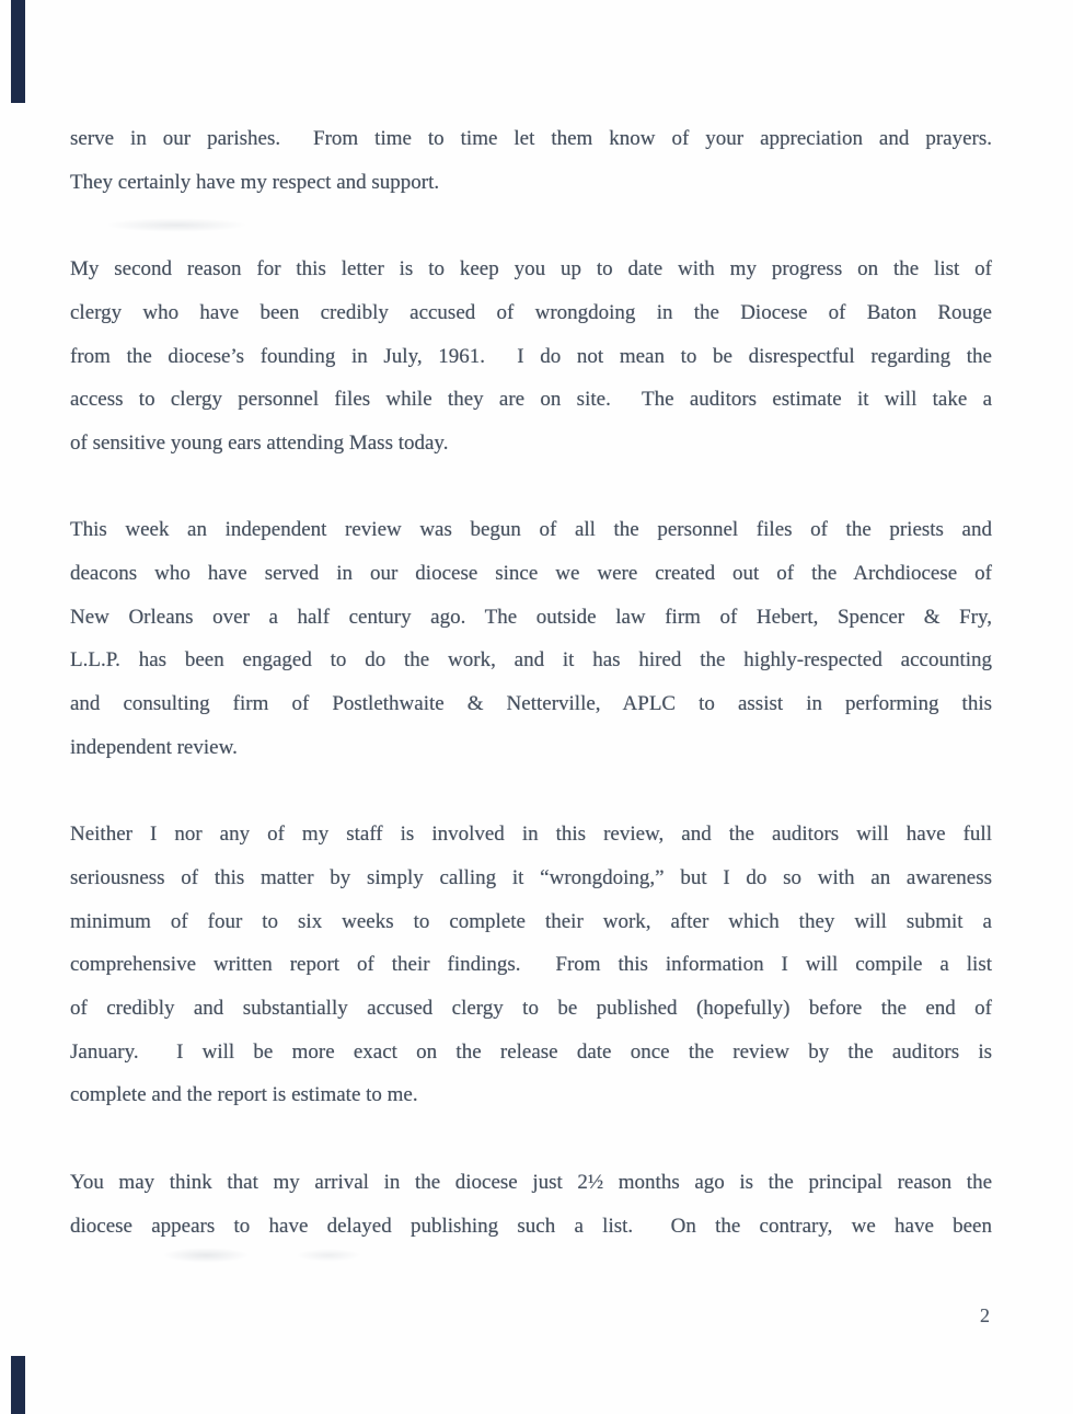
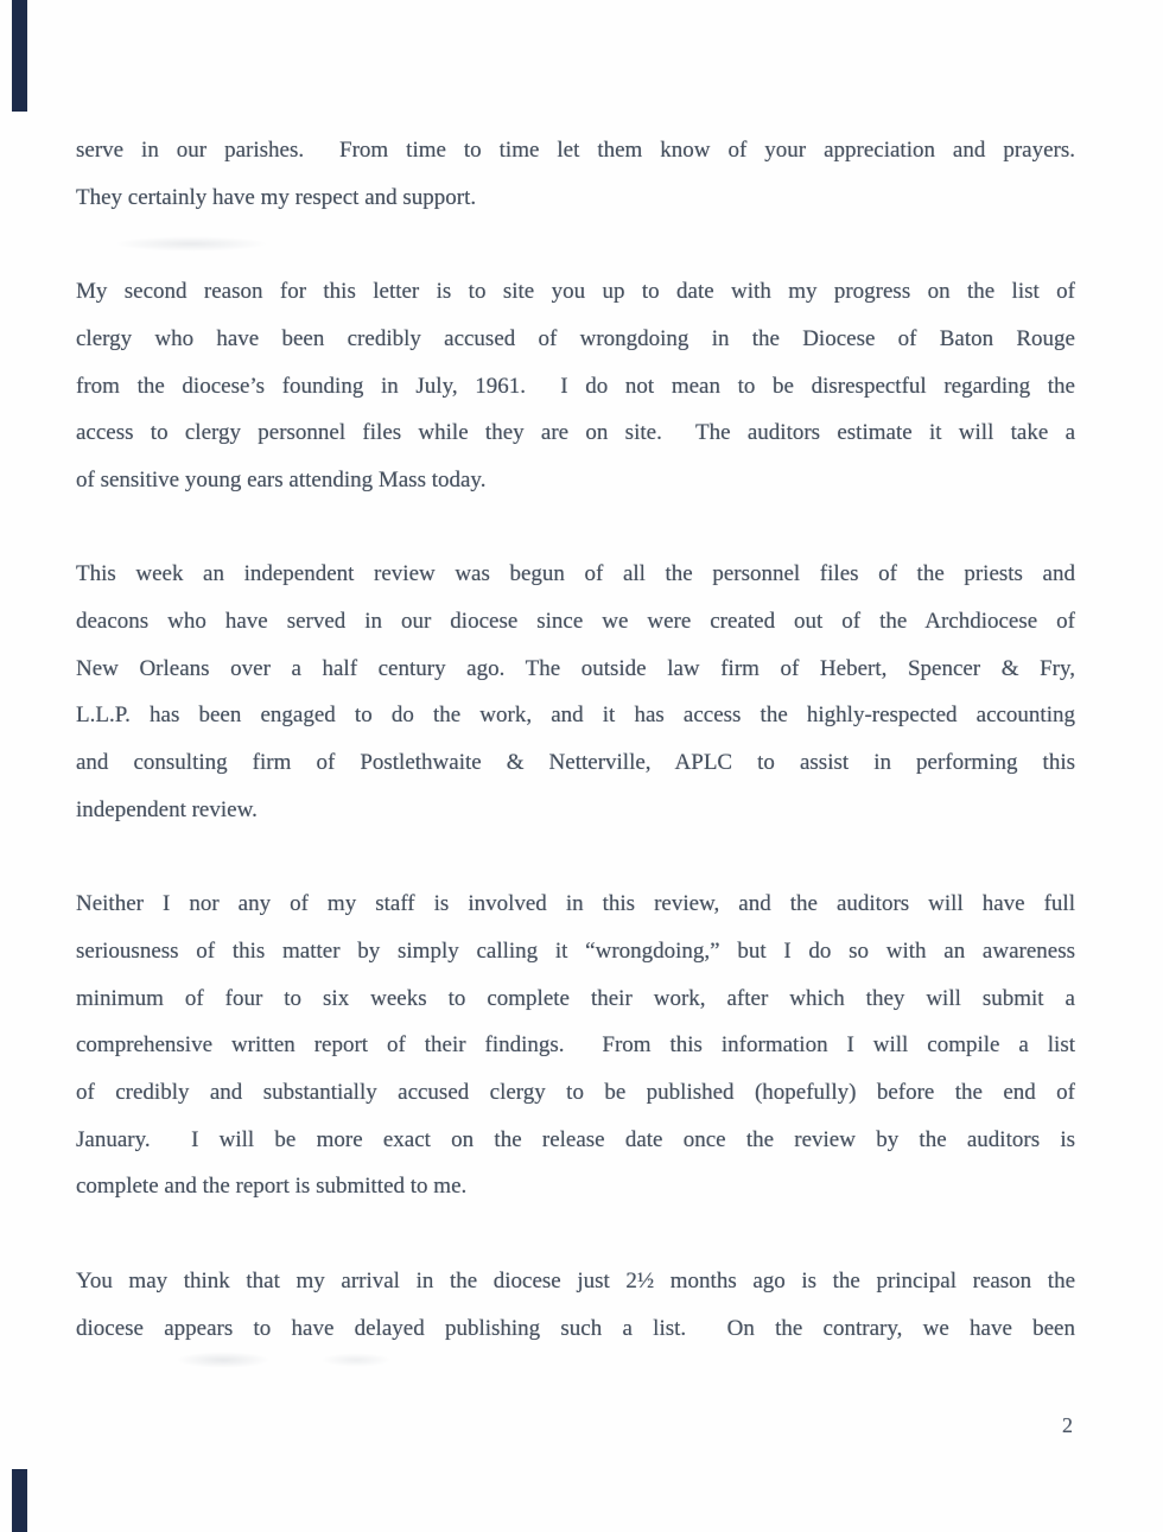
  serve in our parishes. From time to time let them know of your appreciation and prayers.
  They certainly have my respect and support.
- My second reason for this letter is to keep you up to date with my progress on the list of
+ My second reason for this letter is to site you up to date with my progress on the list of
  clergy who have been credibly accused of wrongdoing in the Diocese of Baton Rouge
  from the diocese’s founding in July, 1961. I do not mean to be disrespectful regarding the
  access to clergy personnel files while they are on site. The auditors estimate it will take a
  of sensitive young ears attending Mass today.
  This week an independent review was begun of all the personnel files of the priests and
  deacons who have served in our diocese since we were created out of the Archdiocese of
  New Orleans over a half century ago. The outside law firm of Hebert, Spencer & Fry,
- L.L.P. has been engaged to do the work, and it has hired the highly-respected accounting
+ L.L.P. has been engaged to do the work, and it has access the highly-respected accounting
  and consulting firm of Postlethwaite & Netterville, APLC to assist in performing this
  independent review.
  Neither I nor any of my staff is involved in this review, and the auditors will have full
  seriousness of this matter by simply calling it “wrongdoing,” but I do so with an awareness
  minimum of four to six weeks to complete their work, after which they will submit a
  comprehensive written report of their findings. From this information I will compile a list
  of credibly and substantially accused clergy to be published (hopefully) before the end of
  January. I will be more exact on the release date once the review by the auditors is
- complete and the report is estimate to me.
+ complete and the report is submitted to me.
  You may think that my arrival in the diocese just 2½ months ago is the principal reason the
  diocese appears to have delayed publishing such a list. On the contrary, we have been
  2
